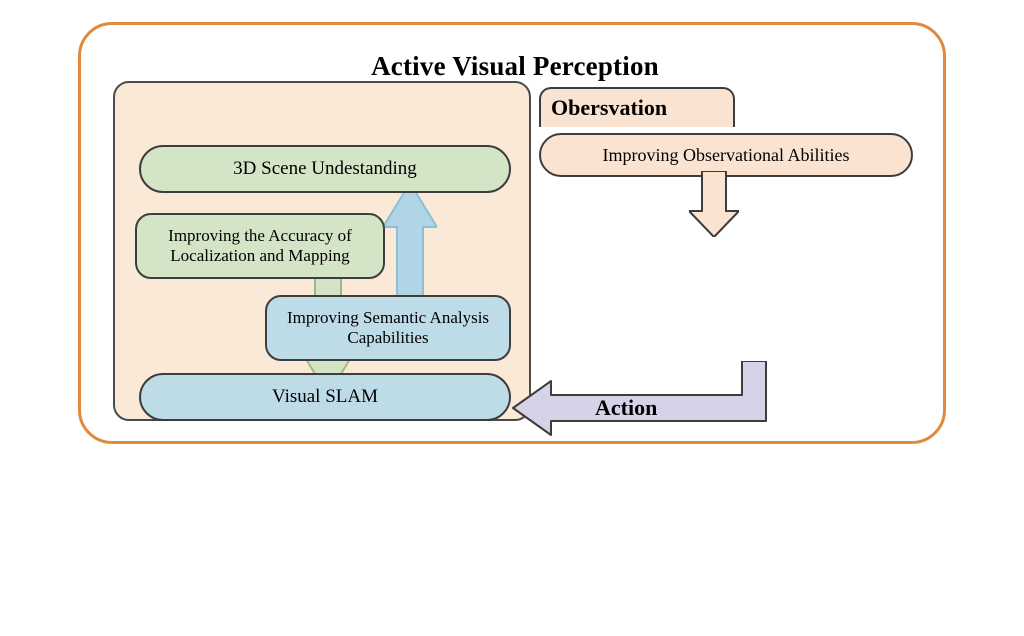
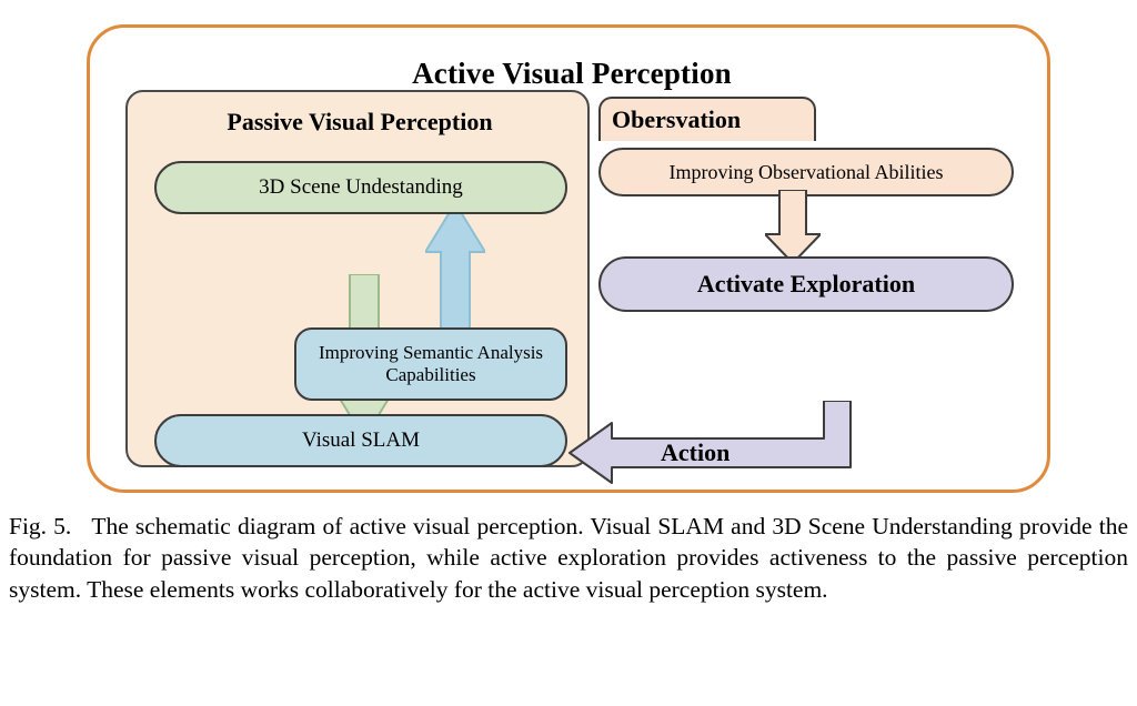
  Active Visual Perception
+ Passive Visual Perception
  3D Scene Undestanding
- Improving the Accuracy of Localization and Mapping
  Improving Semantic Analysis Capabilities
  Visual SLAM
  Obersvation
  Improving Observational Abilities
+ Activate Exploration
  Action
+ Fig. 5. The schematic diagram of active visual perception. Visual SLAM and 3D Scene Understanding provide the foundation for passive visual perception, while active exploration provides activeness to the passive perception system. These elements works collaboratively for the active visual perception system.
